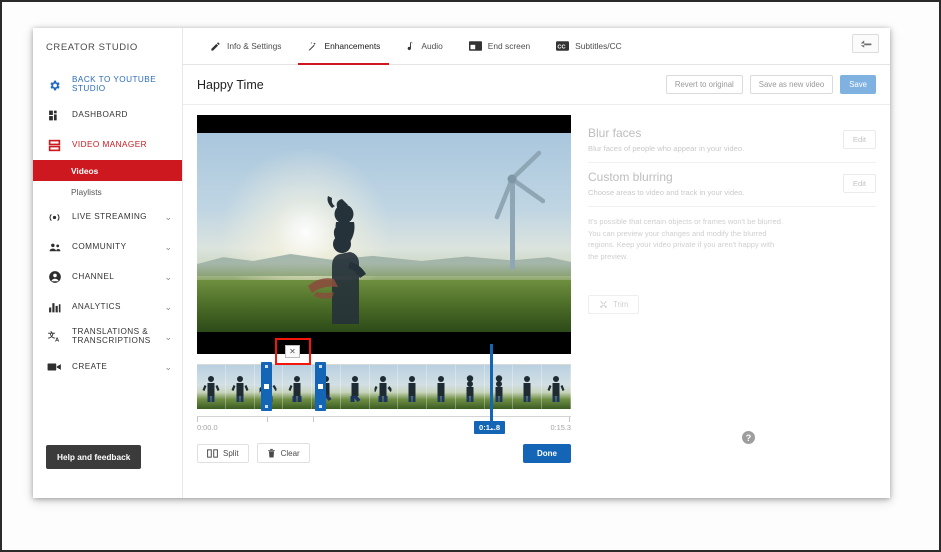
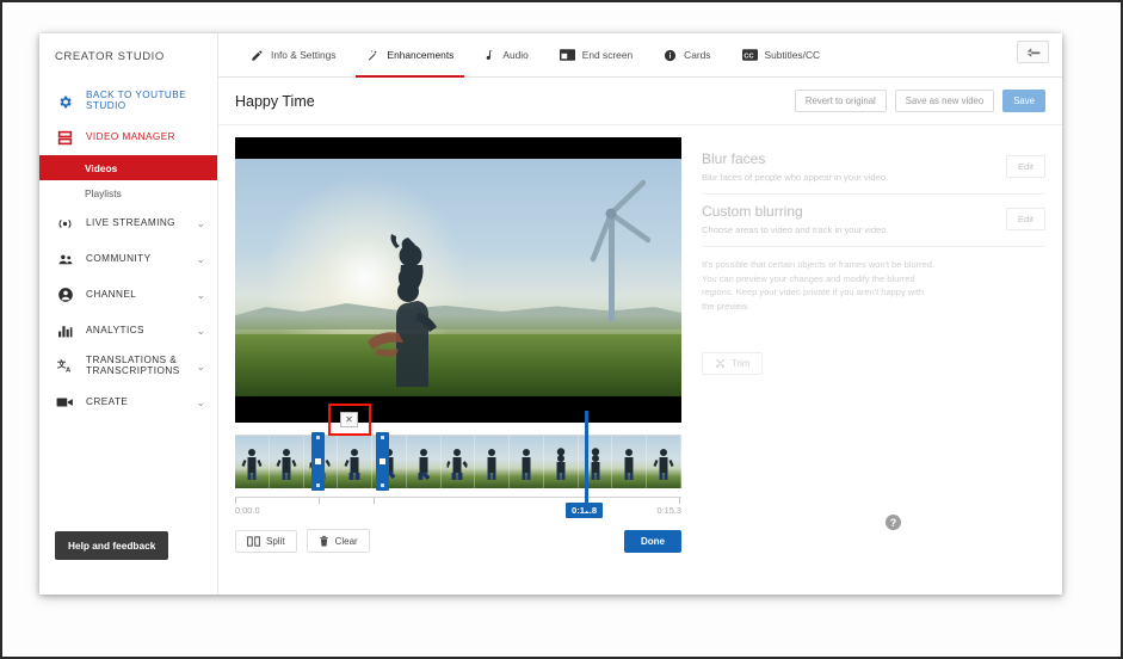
  CREATOR STUDIO
  BACK TO YOUTUBE STUDIO
- DASHBOARD
  VIDEO MANAGER
  Videos
  Playlists
  LIVE STREAMING
  ⌄
  COMMUNITY
  ⌄
  CHANNEL
  ⌄
  ANALYTICS
  ⌄
  文
  TRANSLATIONS & TRANSCRIPTIONS
  ⌄
  CREATE
  ⌄
  Help and feedback
  Info & Settings
  Enhancements
  Audio
  End screen
+ Cards
  Subtitles/CC
  Happy Time
  Revert to original
  Save as new video
  Save
  Blur faces
  Blur faces of people who appear in your video.
  Edit
  Custom blurring
  Choose areas to video and track in your video.
  Edit
  It's possible that certain objects or frames won't be blurred. You can preview your changes and modify the blurred regions. Keep your video private if you aren't happy with the preview.
  Trim
  ✕
  0:00.0
  0:15.3
  0:1.8
  ?
  Split
  Clear
  Done
